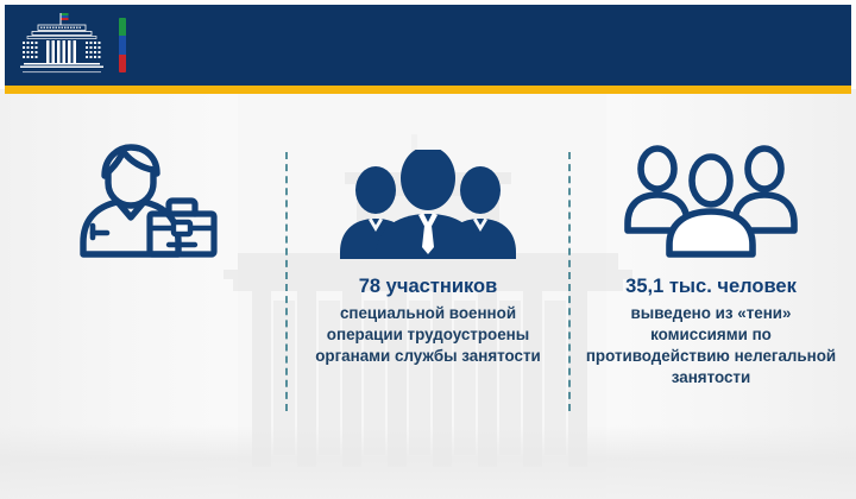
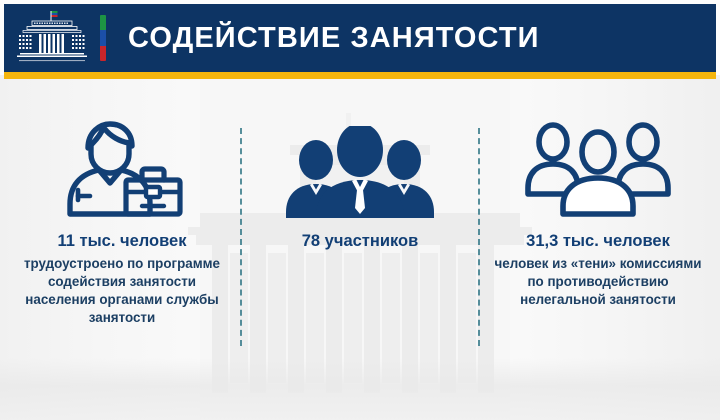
+ СОДЕЙСТВИЕ ЗАНЯТОСТИ
+ 11 тыс. человек
+ трудоустроено по программе содействия занятости населения органами службы занятости
  78 участников
- специальной военной операции трудоустроены органами службы занятости
- 35,1 тыс. человек
+ 31,3 тыс. человек
- выведено из «тени» комиссиями по противодействию нелегальной занятости
+ человек из «тени» комиссиями по противодействию нелегальной занятости
